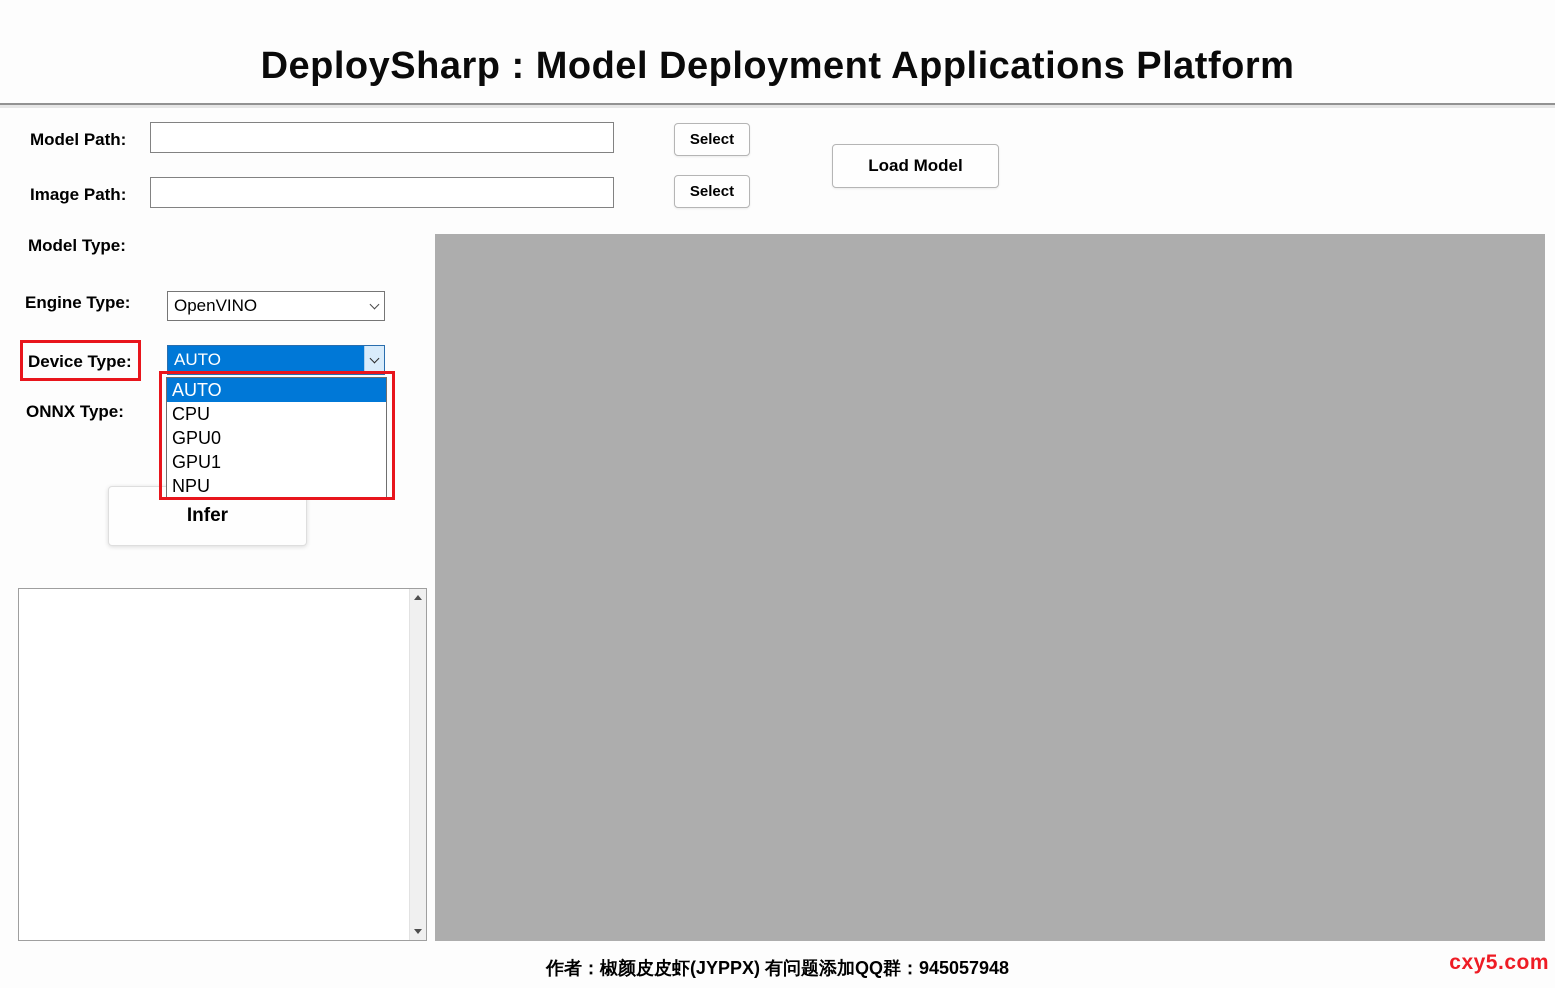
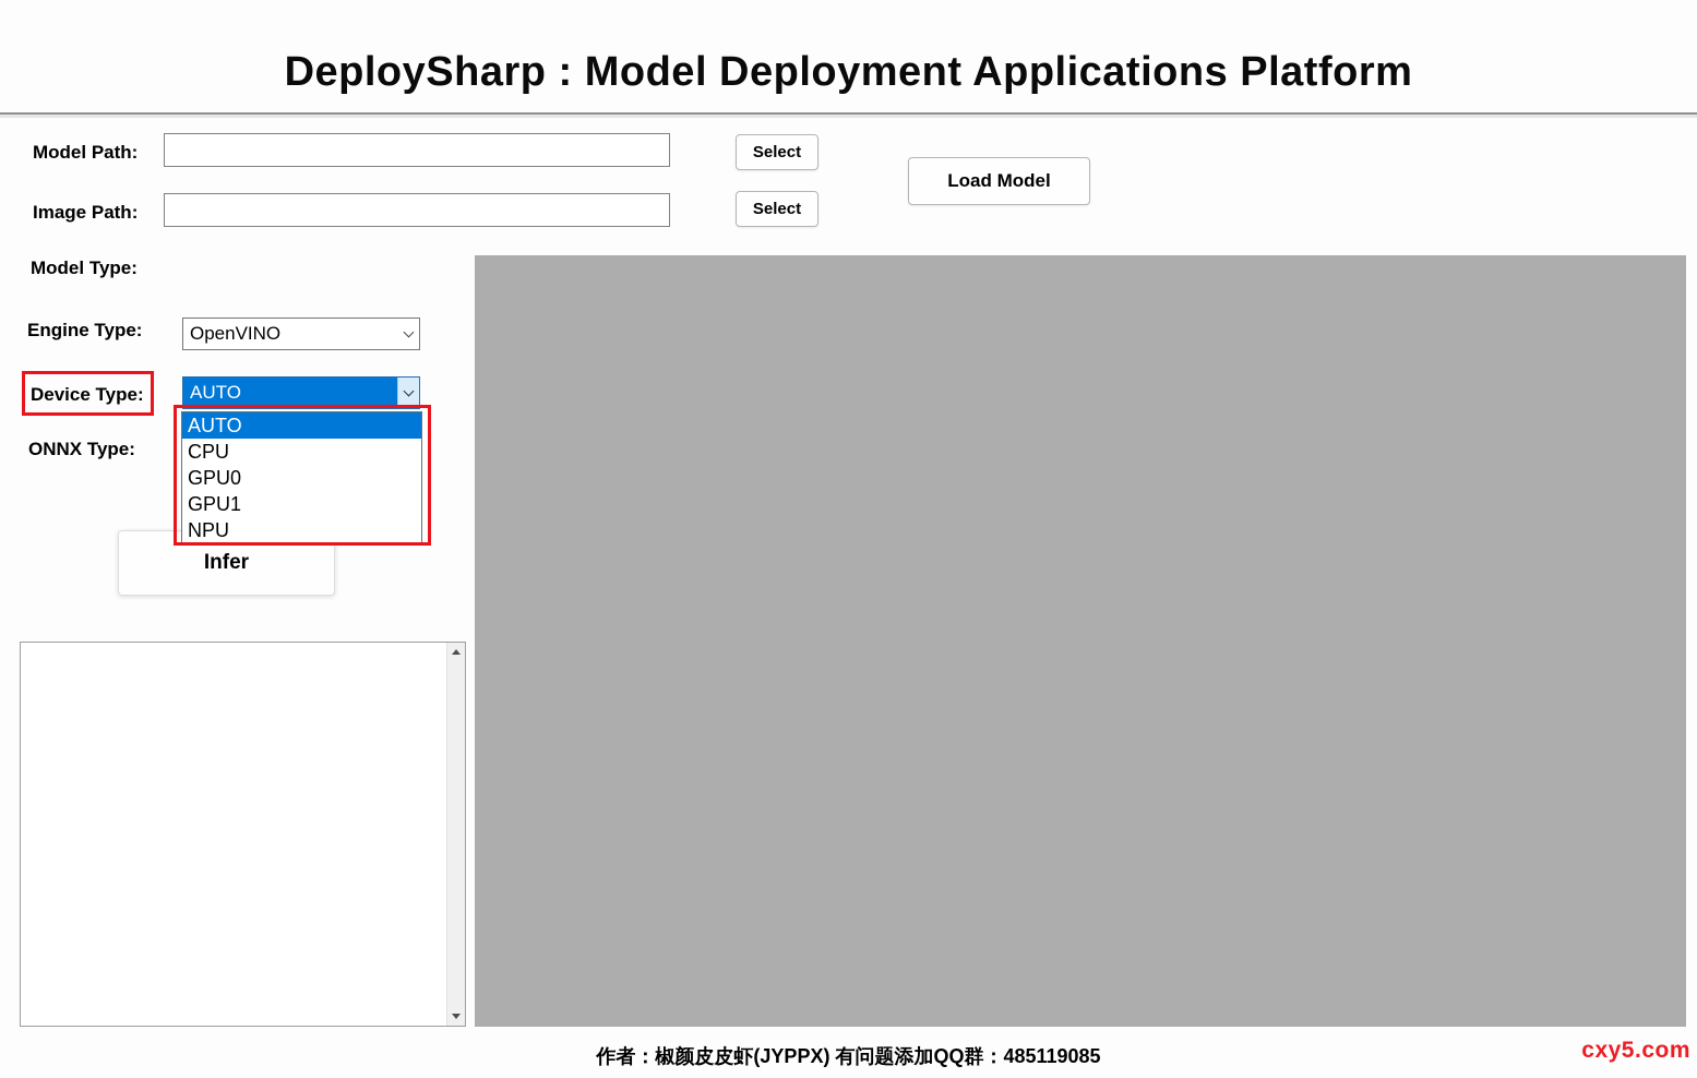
  DeploySharp : Model Deployment Applications Platform
  Model Path:
  Select
  Load Model
  Image Path:
  Select
  Model Type:
  Engine Type:
  OpenVINO
  Device Type:
  AUTO
  AUTO
  CPU
  GPU0
  GPU1
  NPU
  ONNX Type:
  Infer
- 作者：椒颜皮皮虾(JYPPX) 有问题添加QQ群：945057948
+ 作者：椒颜皮皮虾(JYPPX) 有问题添加QQ群：485119085
  cxy5.com
